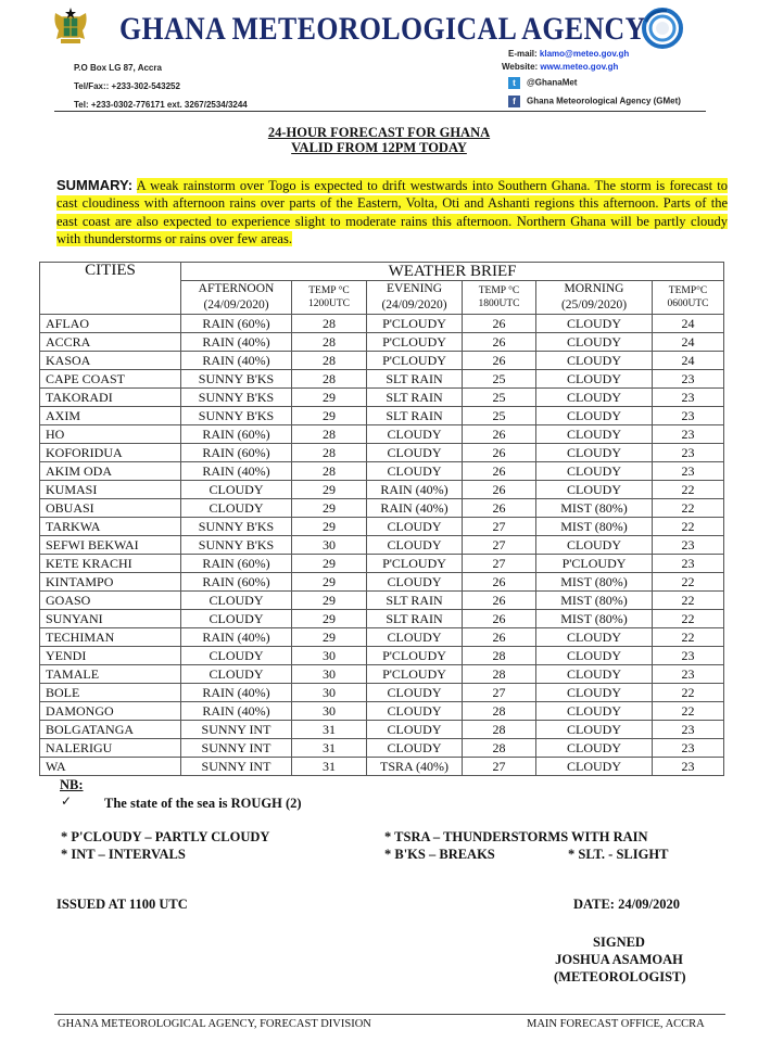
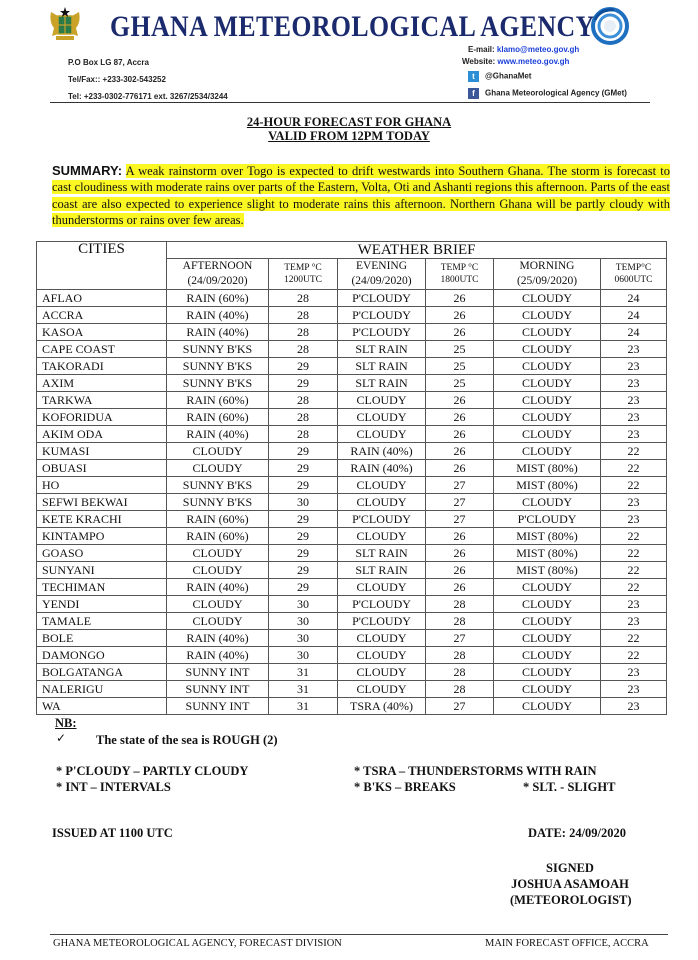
  GHANA METEOROLOGICAL AGENCY
  P.O Box LG 87, Accra
  Tel/Fax:: +233-302-543252
  Tel: +233-0302-776171 ext. 3267/2534/3244
  E-mail: klamo@meteo.gov.gh
  Website: www.meteo.gov.gh
  t @GhanaMet
  f Ghana Meteorological Agency (GMet)
  24-HOUR FORECAST FOR GHANA
  VALID FROM 12PM TODAY
- SUMMARY: A weak rainstorm over Togo is expected to drift westwards into Southern Ghana. The storm is forecast to cast cloudiness with afternoon rains over parts of the Eastern, Volta, Oti and Ashanti regions this afternoon. Parts of the east coast are also expected to experience slight to moderate rains this afternoon. Northern Ghana will be partly cloudy with thunderstorms or rains over few areas.
+ SUMMARY: A weak rainstorm over Togo is expected to drift westwards into Southern Ghana. The storm is forecast to cast cloudiness with moderate rains over parts of the Eastern, Volta, Oti and Ashanti regions this afternoon. Parts of the east coast are also expected to experience slight to moderate rains this afternoon. Northern Ghana will be partly cloudy with thunderstorms or rains over few areas.
  CITIES	WEATHER BRIEF
  AFTERNOON(24/09/2020)	TEMP °C1200UTC	EVENING(24/09/2020)	TEMP °C1800UTC	MORNING(25/09/2020)	TEMP°C0600UTC
  AFLAO	RAIN (60%)	28	P'CLOUDY	26	CLOUDY	24
  ACCRA	RAIN (40%)	28	P'CLOUDY	26	CLOUDY	24
  KASOA	RAIN (40%)	28	P'CLOUDY	26	CLOUDY	24
  CAPE COAST	SUNNY B'KS	28	SLT RAIN	25	CLOUDY	23
  TAKORADI	SUNNY B'KS	29	SLT RAIN	25	CLOUDY	23
  AXIM	SUNNY B'KS	29	SLT RAIN	25	CLOUDY	23
- HO	RAIN (60%)	28	CLOUDY	26	CLOUDY	23
+ TARKWA	RAIN (60%)	28	CLOUDY	26	CLOUDY	23
  KOFORIDUA	RAIN (60%)	28	CLOUDY	26	CLOUDY	23
  AKIM ODA	RAIN (40%)	28	CLOUDY	26	CLOUDY	23
  KUMASI	CLOUDY	29	RAIN (40%)	26	CLOUDY	22
  OBUASI	CLOUDY	29	RAIN (40%)	26	MIST (80%)	22
- TARKWA	SUNNY B'KS	29	CLOUDY	27	MIST (80%)	22
+ HO	SUNNY B'KS	29	CLOUDY	27	MIST (80%)	22
  SEFWI BEKWAI	SUNNY B'KS	30	CLOUDY	27	CLOUDY	23
  KETE KRACHI	RAIN (60%)	29	P'CLOUDY	27	P'CLOUDY	23
  KINTAMPO	RAIN (60%)	29	CLOUDY	26	MIST (80%)	22
  GOASO	CLOUDY	29	SLT RAIN	26	MIST (80%)	22
  SUNYANI	CLOUDY	29	SLT RAIN	26	MIST (80%)	22
  TECHIMAN	RAIN (40%)	29	CLOUDY	26	CLOUDY	22
  YENDI	CLOUDY	30	P'CLOUDY	28	CLOUDY	23
  TAMALE	CLOUDY	30	P'CLOUDY	28	CLOUDY	23
  BOLE	RAIN (40%)	30	CLOUDY	27	CLOUDY	22
  DAMONGO	RAIN (40%)	30	CLOUDY	28	CLOUDY	22
  BOLGATANGA	SUNNY INT	31	CLOUDY	28	CLOUDY	23
  NALERIGU	SUNNY INT	31	CLOUDY	28	CLOUDY	23
  WA	SUNNY INT	31	TSRA (40%)	27	CLOUDY	23
  NB:
  ✓
  The state of the sea is ROUGH (2)
  * P'CLOUDY – PARTLY CLOUDY
  * INT – INTERVALS
  * TSRA – THUNDERSTORMS WITH RAIN
  * B'KS – BREAKS
  * SLT. - SLIGHT
  ISSUED AT 1100 UTC
  DATE: 24/09/2020
  SIGNED
  JOSHUA ASAMOAH
  (METEOROLOGIST)
  GHANA METEOROLOGICAL AGENCY, FORECAST DIVISION
  MAIN FORECAST OFFICE, ACCRA
